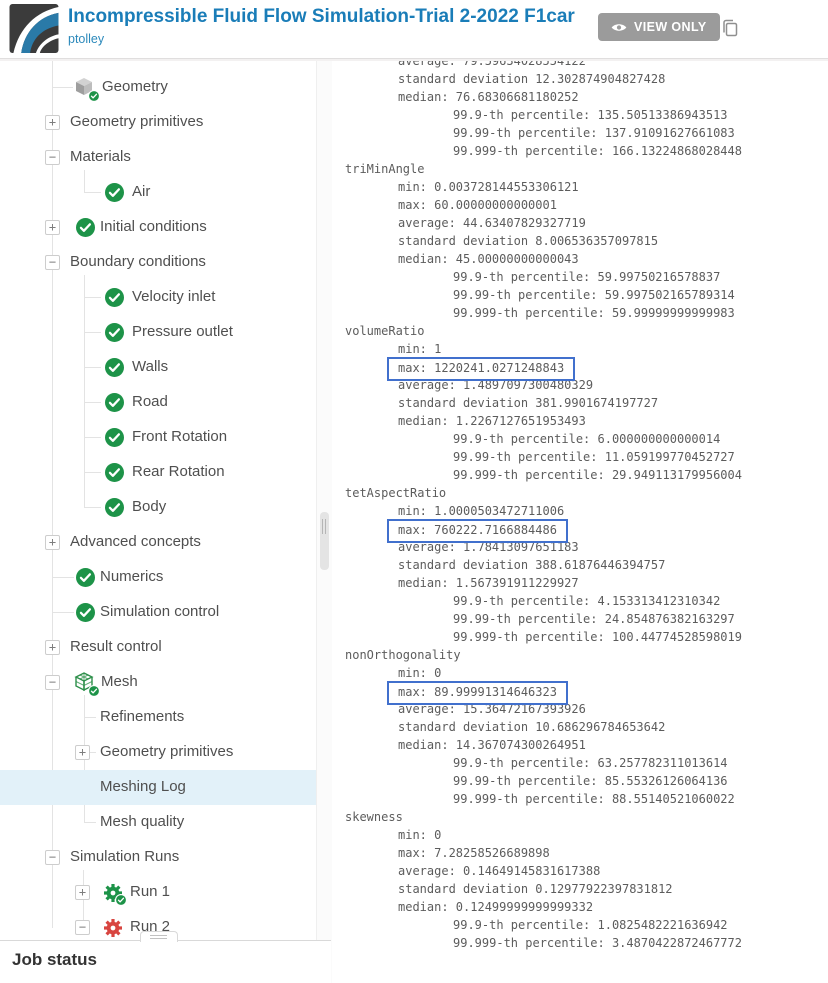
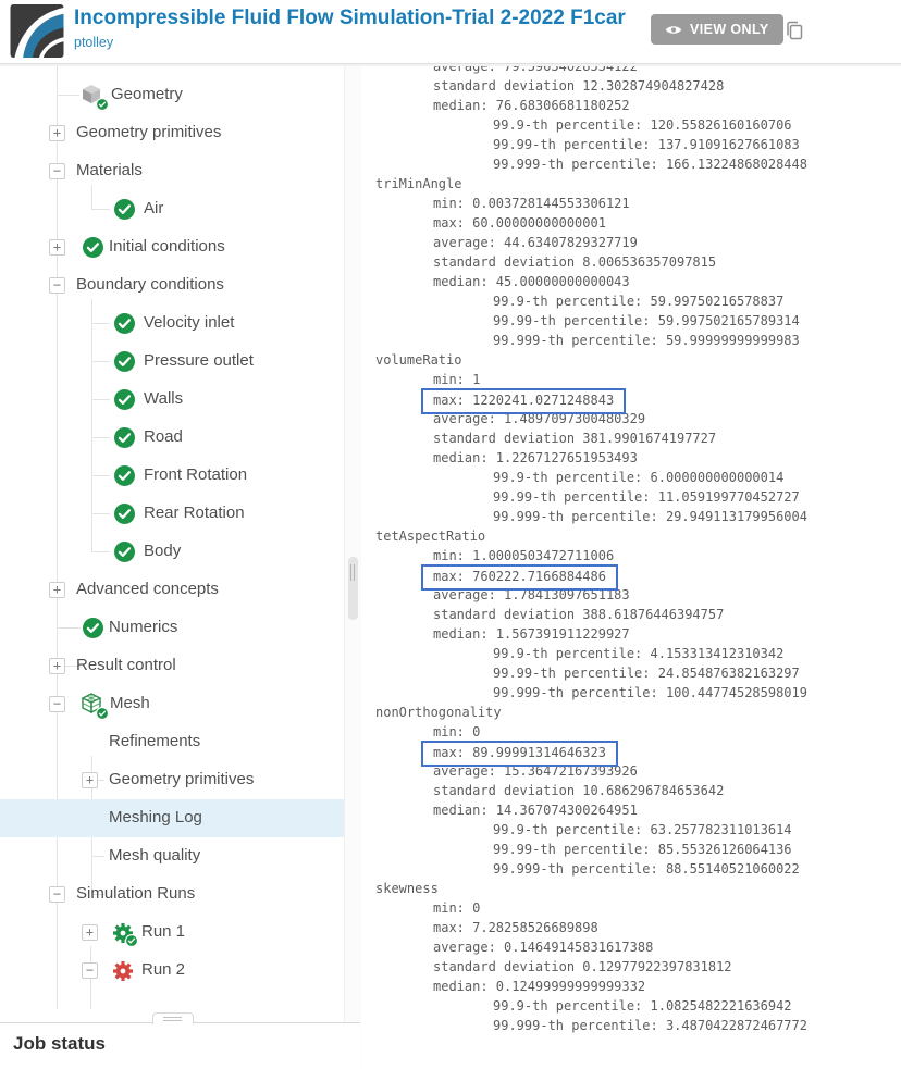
  Incompressible Fluid Flow Simulation-Trial 2-2022 F1car
  ptolley
  VIEW ONLY
  Geometry
  +
  Geometry primitives
  −
  Materials
  Air
  +
  Initial conditions
  −
  Boundary conditions
  Velocity inlet
  Pressure outlet
  Walls
  Road
  Front Rotation
  Rear Rotation
  Body
  +
  Advanced concepts
  Numerics
- Simulation control
  +
  Result control
  −
  Mesh
  Refinements
  +
  Geometry primitives
  Meshing Log
  Mesh quality
  −
  Simulation Runs
  +
  Run 1
  −
  Run 2
  average: 79.59634028554122
  standard deviation 12.302874904827428
  median: 76.68306681180252
- 99.9-th percentile: 135.50513386943513
+ 99.9-th percentile: 120.55826160160706
  99.99-th percentile: 137.91091627661083
  99.999-th percentile: 166.13224868028448
  triMinAngle
  min: 0.003728144553306121
  max: 60.00000000000001
  average: 44.63407829327719
  standard deviation 8.006536357097815
  median: 45.00000000000043
  99.9-th percentile: 59.99750216578837
  99.99-th percentile: 59.997502165789314
  99.999-th percentile: 59.99999999999983
  volumeRatio
  min: 1
  max: 1220241.0271248843
  average: 1.4897097300480329
  standard deviation 381.9901674197727
  median: 1.2267127651953493
  99.9-th percentile: 6.000000000000014
  99.99-th percentile: 11.059199770452727
  99.999-th percentile: 29.949113179956004
  tetAspectRatio
  min: 1.0000503472711006
  max: 760222.7166884486
  average: 1.78413097651183
  standard deviation 388.61876446394757
  median: 1.567391911229927
  99.9-th percentile: 4.153313412310342
  99.99-th percentile: 24.854876382163297
  99.999-th percentile: 100.44774528598019
  nonOrthogonality
  min: 0
  max: 89.99991314646323
  average: 15.36472167393926
  standard deviation 10.686296784653642
  median: 14.367074300264951
  99.9-th percentile: 63.257782311013614
  99.99-th percentile: 85.55326126064136
  99.999-th percentile: 88.55140521060022
  skewness
  min: 0
  max: 7.28258526689898
  average: 0.14649145831617388
  standard deviation 0.12977922397831812
  median: 0.12499999999999332
  99.9-th percentile: 1.0825482221636942
  99.999-th percentile: 3.4870422872467772
  Job status
